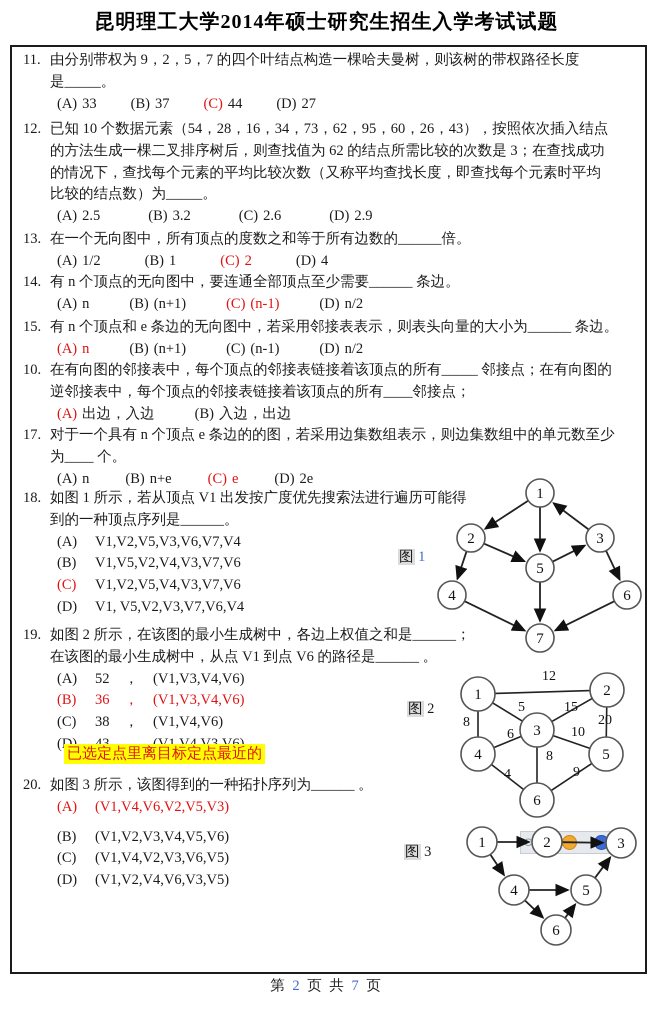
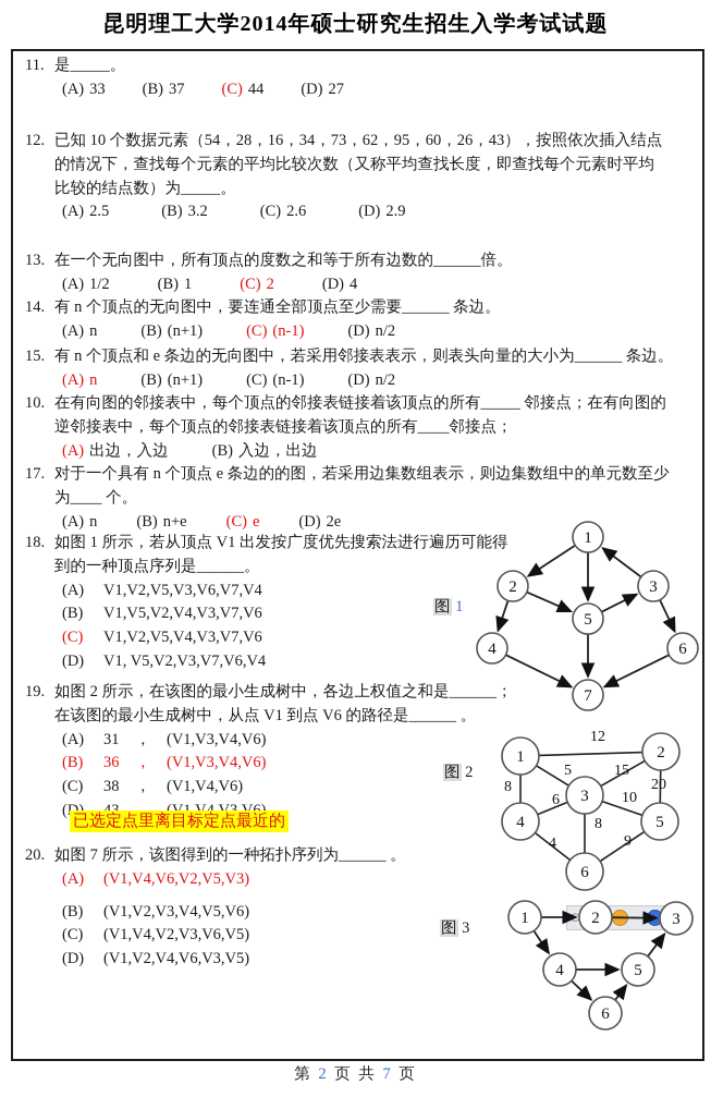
  昆明理工大学2014年硕士研究生招生入学考试试题
  11.
- 由分别带权为 9，2，5，7 的四个叶结点构造一棵哈夫曼树，则该树的带权路径长度
  是_____。
  (A) 33
  (B) 37
  (C) 44
  (D) 27
  12.
  已知 10 个数据元素（54，28，16，34，73，62，95，60，26，43），按照依次插入结点
- 的方法生成一棵二叉排序树后，则查找值为 62 的结点所需比较的次数是 3；在查找成功
  的情况下，查找每个元素的平均比较次数（又称平均查找长度，即查找每个元素时平均
  比较的结点数）为_____。
  (A) 2.5
  (B) 3.2
  (C) 2.6
  (D) 2.9
  13.
  在一个无向图中，所有顶点的度数之和等于所有边数的______倍。
  (A) 1/2
  (B) 1
  (C) 2
  (D) 4
  14.
  有 n 个顶点的无向图中，要连通全部顶点至少需要______ 条边。
  (A) n
  (B) (n+1)
  (C) (n-1)
  (D) n/2
  15.
  有 n 个顶点和 e 条边的无向图中，若采用邻接表表示，则表头向量的大小为______ 条边。
  (A) n
  (B) (n+1)
  (C) (n-1)
  (D) n/2
  10.
  在有向图的邻接表中，每个顶点的邻接表链接着该顶点的所有_____ 邻接点；在有向图的
  逆邻接表中，每个顶点的邻接表链接着该顶点的所有____邻接点；
  (A) 出边，入边
  (B) 入边，出边
  17.
  对于一个具有 n 个顶点 e 条边的的图，若采用边集数组表示，则边集数组中的单元数至少
  为____ 个。
  (A) n
  (B) n+e
  (C) e
  (D) 2e
  18.
  如图 1 所示，若从顶点 V1 出发按广度优先搜索法进行遍历可能得
  到的一种顶点序列是______。
  (A) V1,V2,V5,V3,V6,V7,V4
  (B) V1,V5,V2,V4,V3,V7,V6
  (C) V1,V2,V5,V4,V3,V7,V6
  (D) V1, V5,V2,V3,V7,V6,V4
  19.
  如图 2 所示，在该图的最小生成树中，各边上权值之和是______；
  在该图的最小生成树中，从点 V1 到点 V6 的路径是______ 。
- (A) 52 ， (V1,V3,V4,V6)
+ (A) 31 ， (V1,V3,V4,V6)
  (B) 36 ， (V1,V3,V4,V6)
  (C) 38 ， (V1,V4,V6)
  已选定点里离目标定点最近的
  20.
- 如图 3 所示，该图得到的一种拓扑序列为______ 。
+ 如图 7 所示，该图得到的一种拓扑序列为______ 。
  (A) (V1,V4,V6,V2,V5,V3)
  (B) (V1,V2,V3,V4,V5,V6)
  (C) (V1,V4,V2,V3,V6,V5)
  (D) (V1,V2,V4,V6,V3,V5)
  图 1
  图 2
  图 3
  1
  2
  3
  5
  4
  6
  7
  12
  5
  8
  15
  20
  6
  10
  8
  4
  9
  1
  2
  3
  4
  5
  6
  1
  2
  3
  4
  5
  6
  第 2 页 共 7 页
